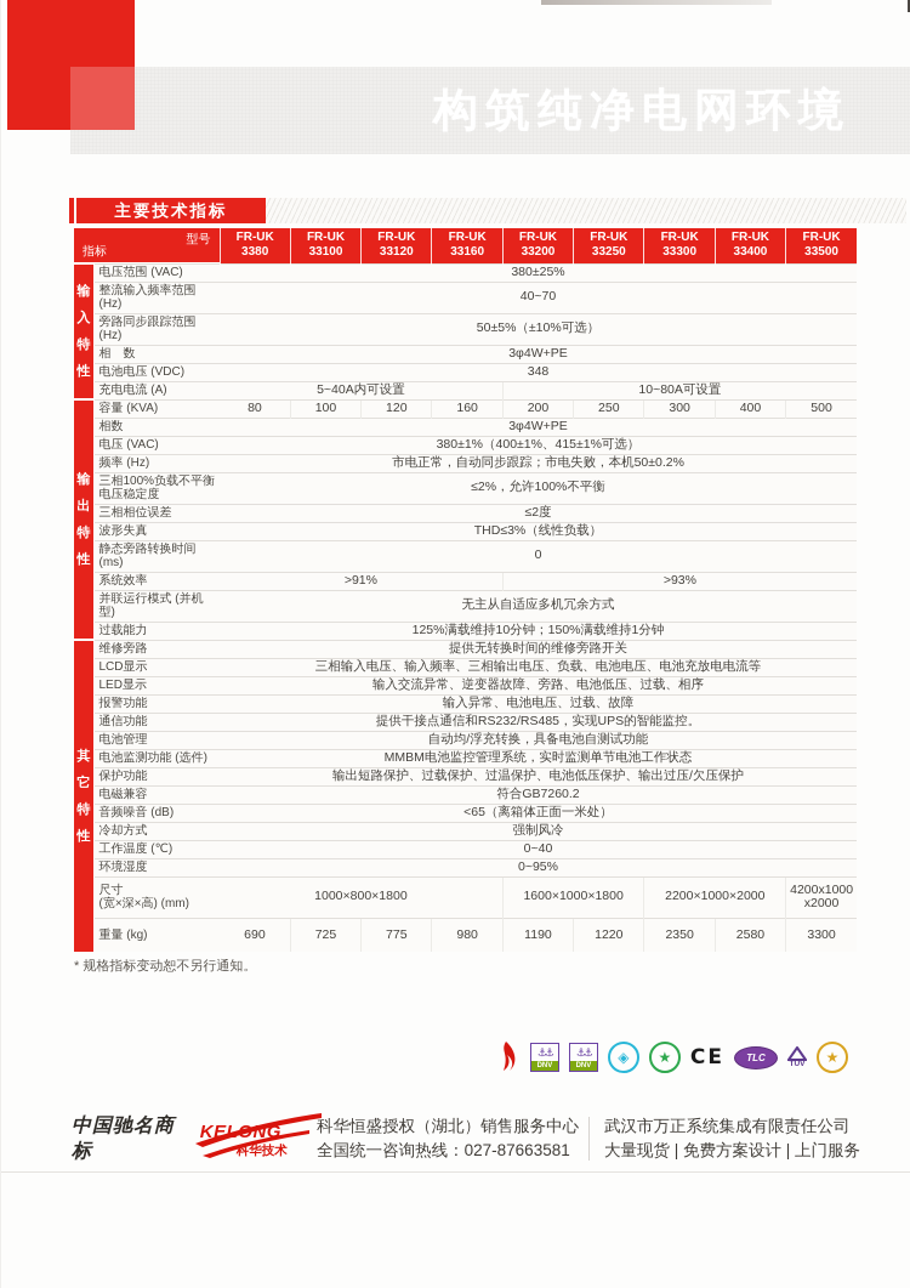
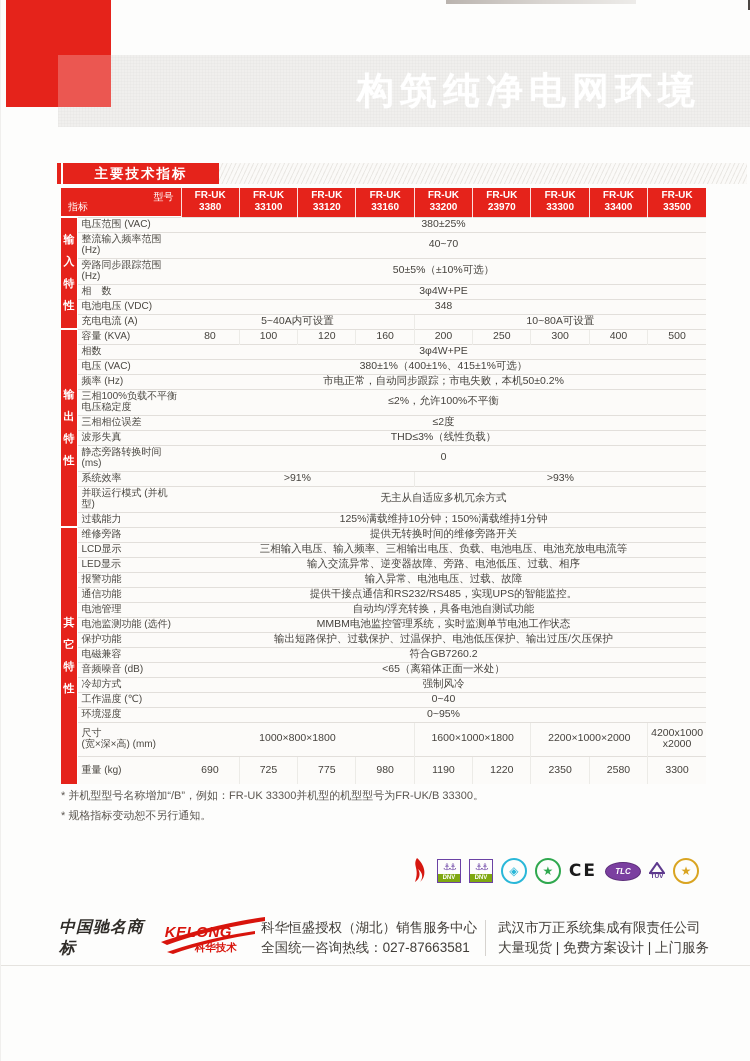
  构筑纯净电网环境
  主要技术指标
- 型号 指标	FR-UK3380	FR-UK33100	FR-UK33120	FR-UK33160	FR-UK33200	FR-UK33250	FR-UK33300	FR-UK33400	FR-UK33500
+ 型号 指标	FR-UK3380	FR-UK33100	FR-UK33120	FR-UK33160	FR-UK33200	FR-UK23970	FR-UK33300	FR-UK33400	FR-UK33500
  输 入 特 性	电压范围 (VAC)	380±25%
  整流输入频率范围(Hz)	40~70
  旁路同步跟踪范围(Hz)	50±5%（±10%可选）
  相 数	3φ4W+PE
  电池电压 (VDC)	348
  充电电流 (A)	5~40A内可设置	10~80A可设置
  输 出 特 性	容量 (KVA)	80	100	120	160	200	250	300	400	500
  相数	3φ4W+PE
  电压 (VAC)	380±1%（400±1%、415±1%可选）
  频率 (Hz)	市电正常，自动同步跟踪；市电失败，本机50±0.2%
  三相100%负载不平衡 电压稳定度	≤2%，允许100%不平衡
  三相相位误差	≤2度
  波形失真	THD≤3%（线性负载）
  静态旁路转换时间(ms)	0
  系统效率	>91%	>93%
  并联运行模式 (并机型)	无主从自适应多机冗余方式
  过载能力	125%满载维持10分钟；150%满载维持1分钟
  其 它 特 性	维修旁路	提供无转换时间的维修旁路开关
  LCD显示	三相输入电压、输入频率、三相输出电压、负载、电池电压、电池充放电电流等
  LED显示	输入交流异常、逆变器故障、旁路、电池低压、过载、相序
  报警功能	输入异常、电池电压、过载、故障
  通信功能	提供干接点通信和RS232/RS485，实现UPS的智能监控。
  电池管理	自动均/浮充转换，具备电池自测试功能
  电池监测功能 (选件)	MMBM电池监控管理系统，实时监测单节电池工作状态
  保护功能	输出短路保护、过载保护、过温保护、电池低压保护、输出过压/欠压保护
  电磁兼容	符合GB7260.2
  音频噪音 (dB)	<65（离箱体正面一米处）
  冷却方式	强制风冷
  工作温度 (℃)	0~40
  环境湿度	0~95%
  尺寸 (宽×深×高) (mm)	1000×800×1800	1600×1000×1800	2200×1000×2000	4200x1000 x2000
  重量 (kg)	690	725	775	980	1190	1220	2350	2580	3300
+ * 并机型型号名称增加“/B”，例如：FR-UK 33300并机型的机型型号为FR-UK/B 33300。
  * 规格指标变动恕不另行通知。
  ⚓⚓
  ⚓⚓
  ◈
  ★
  CE
  TLC
  ★
  中国驰名商标
  KELONG
  科华技术
  科华恒盛授权（湖北）销售服务中心
  全国统一咨询热线：027-87663581
  武汉市万正系统集成有限责任公司
  大量现货 | 免费方案设计 | 上门服务
